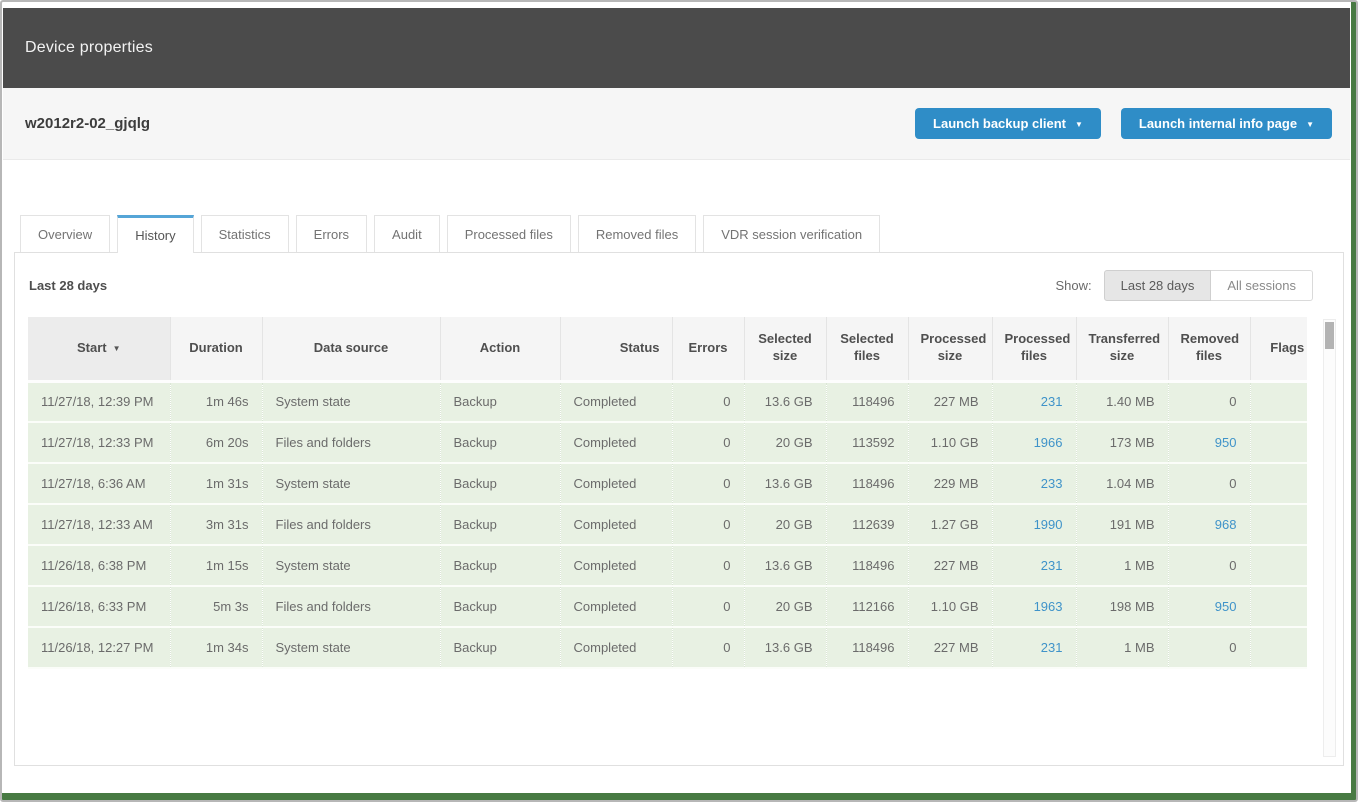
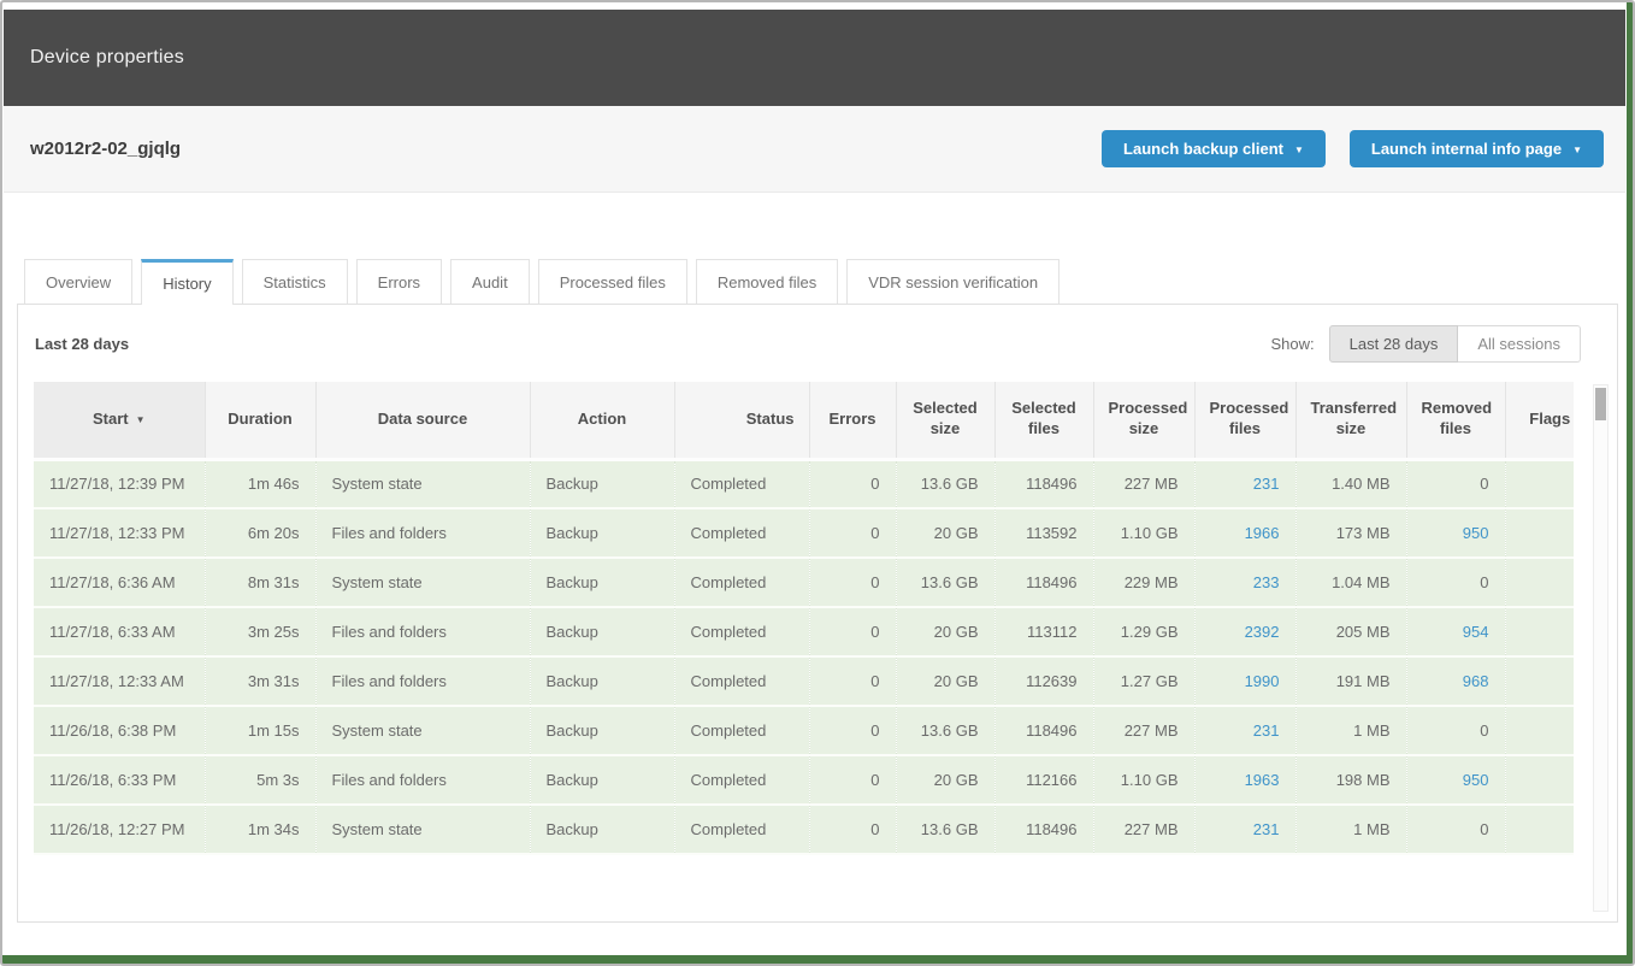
  Device properties
  w2012r2-02_gjqlg
  Launch backup client
  ▼
  Launch internal info page
  ▼
  Overview
  History
  Statistics
  Errors
  Audit
  Processed files
  Removed files
  VDR session verification
  Last 28 days
  Show:
  Last 28 days
  All sessions
  Start ▼	Duration	Data source	Action	Status	Errors	Selected size	Selected files	Processed size	Processed files	Transferred size	Removed files	Flags
  11/27/18, 12:39 PM	1m 46s	System state	Backup	Completed	0	13.6 GB	118496	227 MB	231	1.40 MB	0
  11/27/18, 12:33 PM	6m 20s	Files and folders	Backup	Completed	0	20 GB	113592	1.10 GB	1966	173 MB	950
- 11/27/18, 6:36 AM	1m 31s	System state	Backup	Completed	0	13.6 GB	118496	229 MB	233	1.04 MB	0
+ 11/27/18, 6:36 AM	8m 31s	System state	Backup	Completed	0	13.6 GB	118496	229 MB	233	1.04 MB	0
+ 11/27/18, 6:33 AM	3m 25s	Files and folders	Backup	Completed	0	20 GB	113112	1.29 GB	2392	205 MB	954
  11/27/18, 12:33 AM	3m 31s	Files and folders	Backup	Completed	0	20 GB	112639	1.27 GB	1990	191 MB	968
  11/26/18, 6:38 PM	1m 15s	System state	Backup	Completed	0	13.6 GB	118496	227 MB	231	1 MB	0
  11/26/18, 6:33 PM	5m 3s	Files and folders	Backup	Completed	0	20 GB	112166	1.10 GB	1963	198 MB	950
  11/26/18, 12:27 PM	1m 34s	System state	Backup	Completed	0	13.6 GB	118496	227 MB	231	1 MB	0
